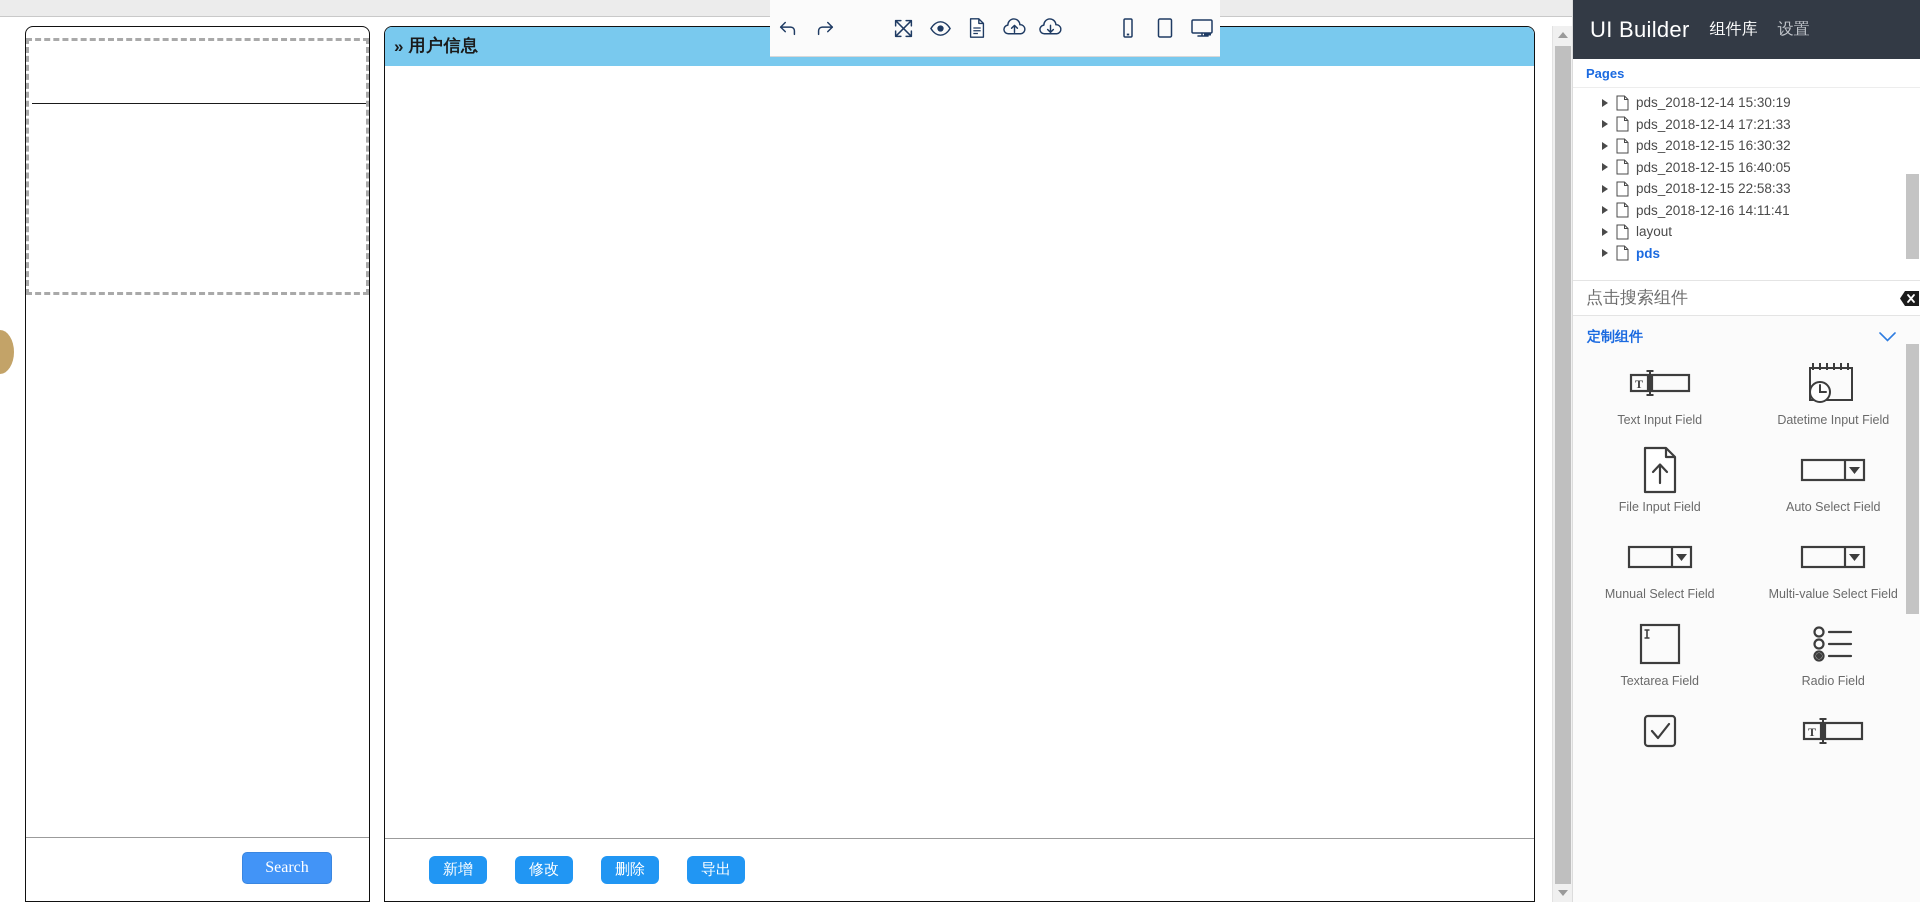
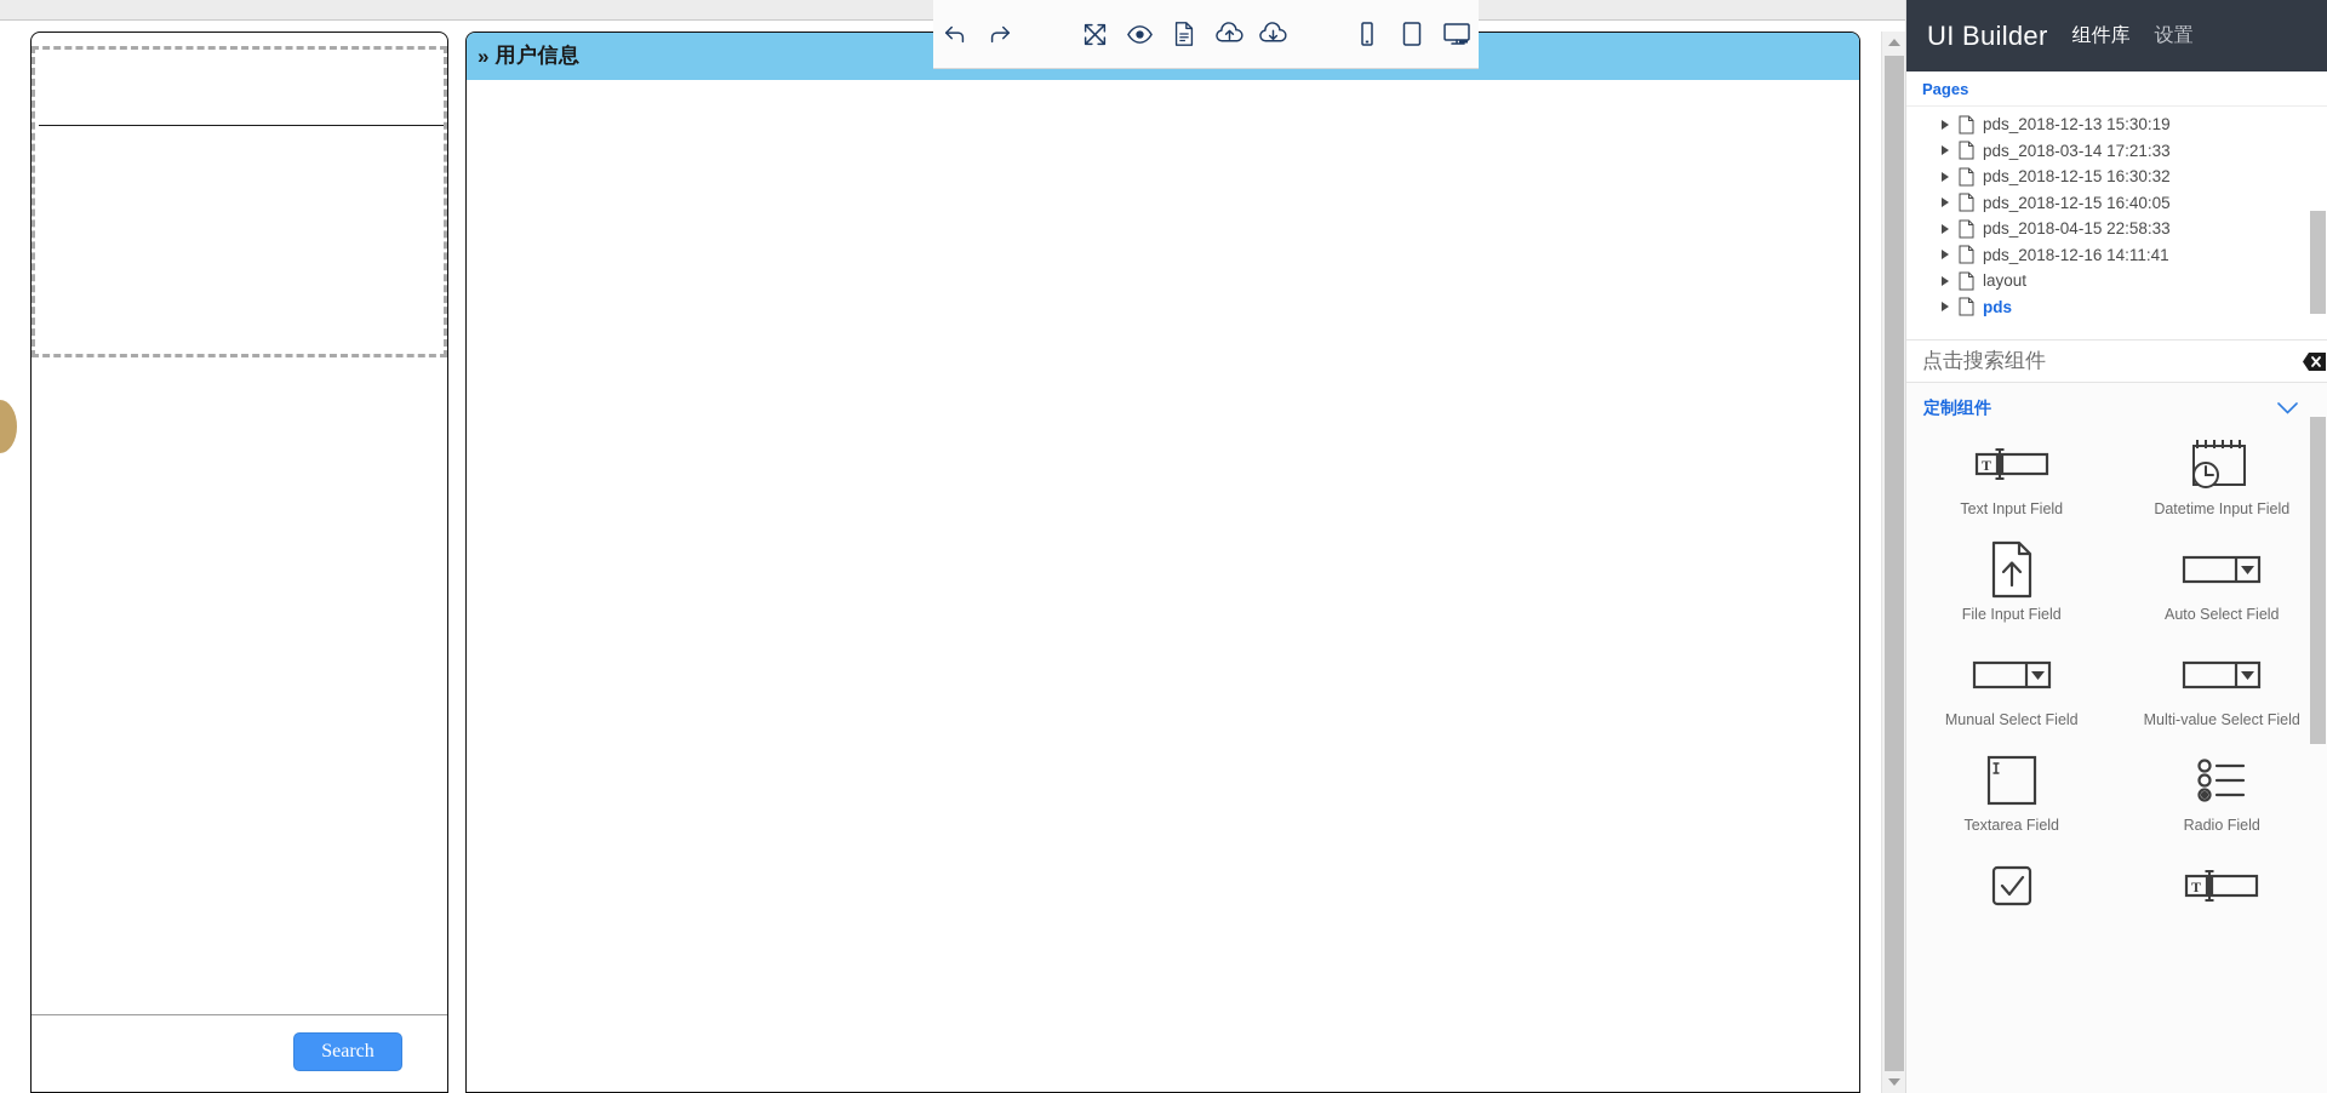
  Search
  »
  用户信息
- 新增
- 修改
- 删除
- 导出
  UI Builder
  组件库
  设置
  Pages
- pds_2018-12-14 15:30:19
+ pds_2018-12-13 15:30:19
- pds_2018-12-14 17:21:33
+ pds_2018-03-14 17:21:33
  pds_2018-12-15 16:30:32
  pds_2018-12-15 16:40:05
- pds_2018-12-15 22:58:33
+ pds_2018-04-15 22:58:33
  pds_2018-12-16 14:11:41
  layout
  pds
  点击搜索组件
  定制组件
  T
  Text Input Field
  Datetime Input Field
  File Input Field
  Auto Select Field
  Munual Select Field
  Multi-value Select Field
  Textarea Field
  Radio Field
  T
